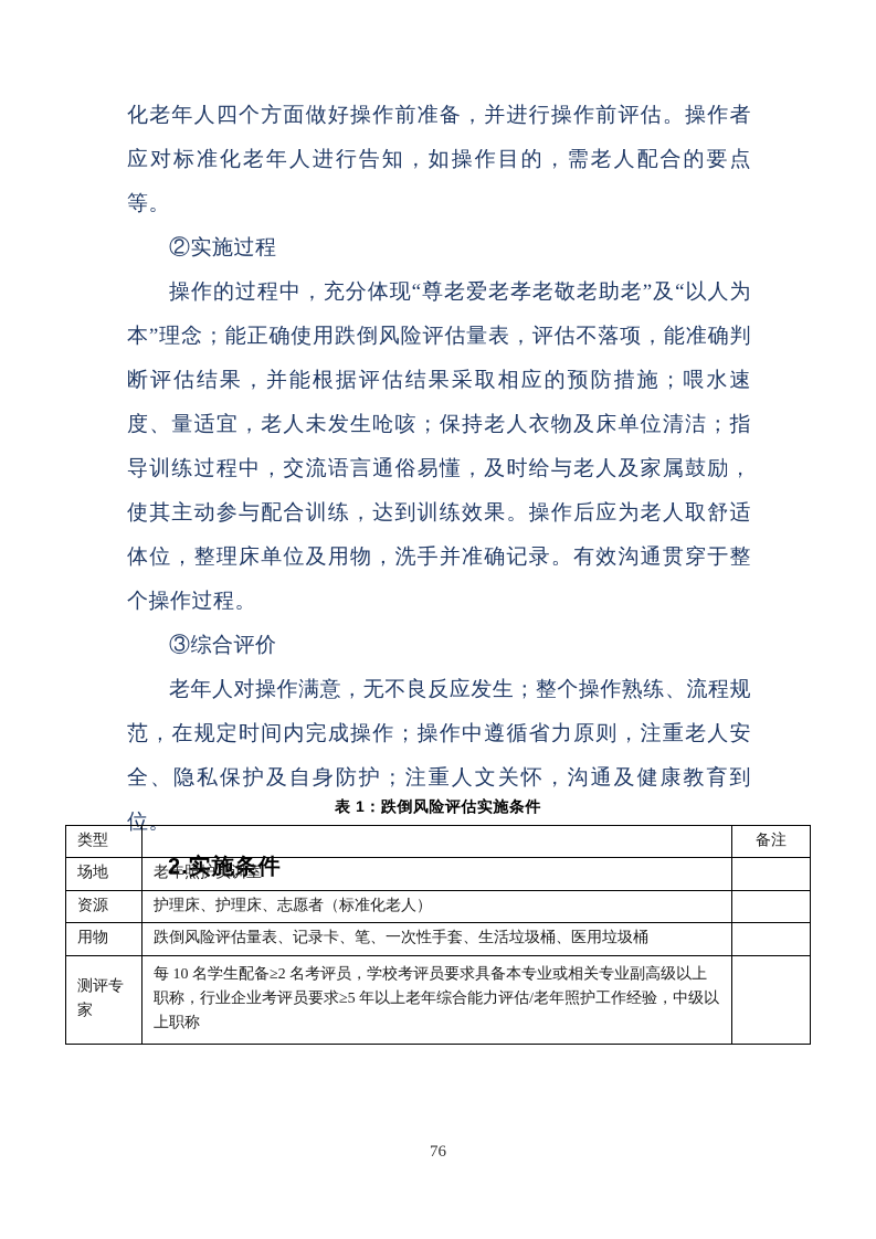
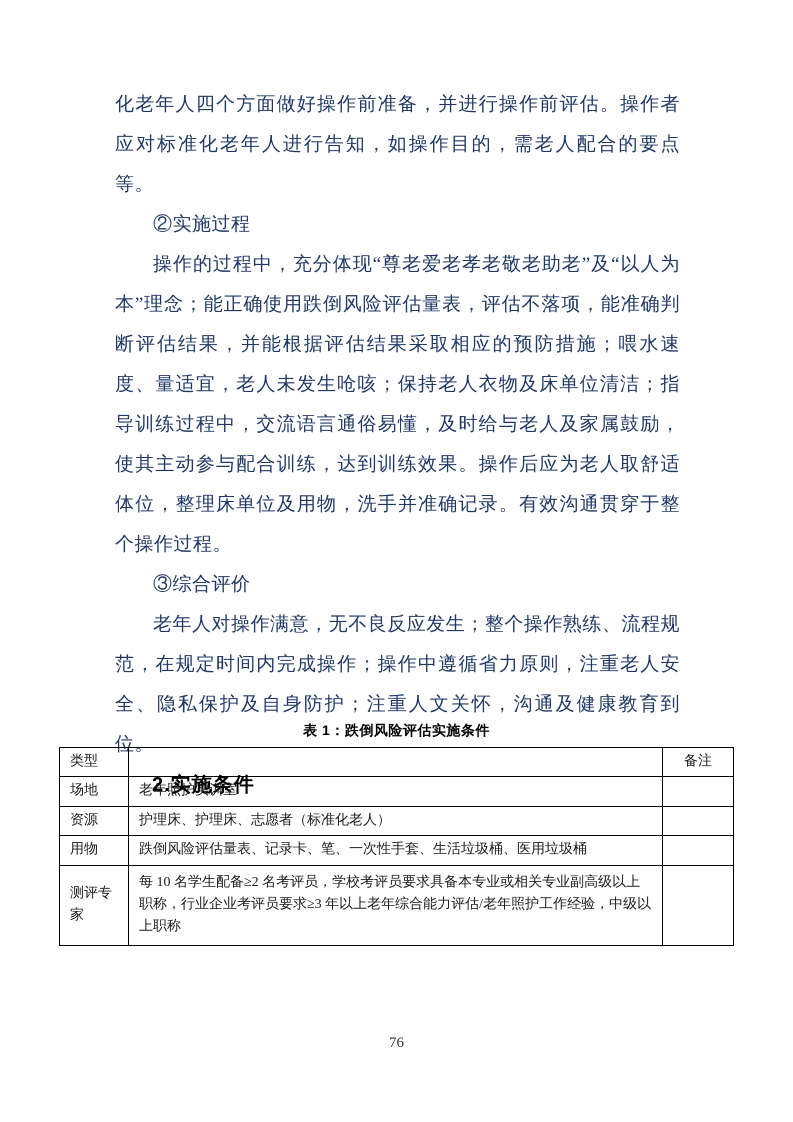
  化老年人四个方面做好操作前准备，并进行操作前评估。操作者应对标准化老年人进行告知，如操作目的，需老人配合的要点等。
  ②实施过程
  操作的过程中，充分体现“尊老爱老孝老敬老助老”及“以人为本”理念；能正确使用跌倒风险评估量表，评估不落项，能准确判断评估结果，并能根据评估结果采取相应的预防措施；喂水速度、量适宜，老人未发生呛咳；保持老人衣物及床单位清洁；指导训练过程中，交流语言通俗易懂，及时给与老人及家属鼓励，使其主动参与配合训练，达到训练效果。操作后应为老人取舒适体位，整理床单位及用物，洗手并准确记录。有效沟通贯穿于整个操作过程。
  ③综合评价
  老年人对操作满意，无不良反应发生；整个操作熟练、流程规范，在规定时间内完成操作；操作中遵循省力原则，注重老人安全、隐私保护及自身防护；注重人文关怀，沟通及健康教育到位。
  2.实施条件
  表 1：跌倒风险评估实施条件
  类型		备注
  场地	老年照护实训室
  资源	护理床、护理床、志愿者（标准化老人）
  用物	跌倒风险评估量表、记录卡、笔、一次性手套、生活垃圾桶、医用垃圾桶
- 测评专家	每 10 名学生配备≥2 名考评员，学校考评员要求具备本专业或相关专业副高级以上职称，行业企业考评员要求≥5 年以上老年综合能力评估/老年照护工作经验，中级以上职称
+ 测评专家	每 10 名学生配备≥2 名考评员，学校考评员要求具备本专业或相关专业副高级以上职称，行业企业考评员要求≥3 年以上老年综合能力评估/老年照护工作经验，中级以上职称
  76
